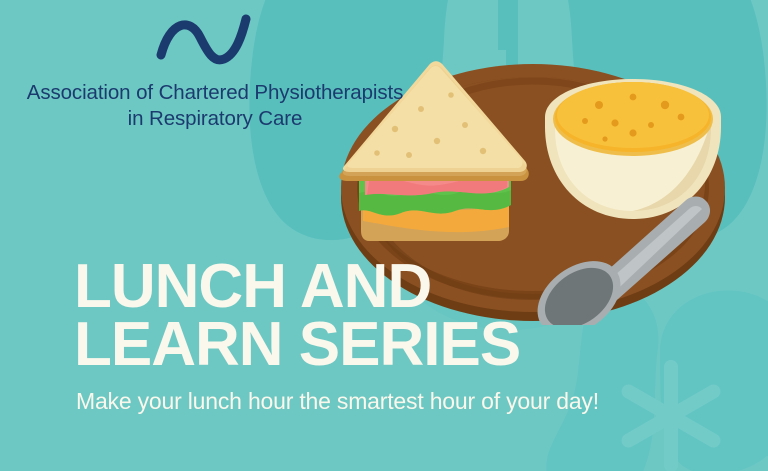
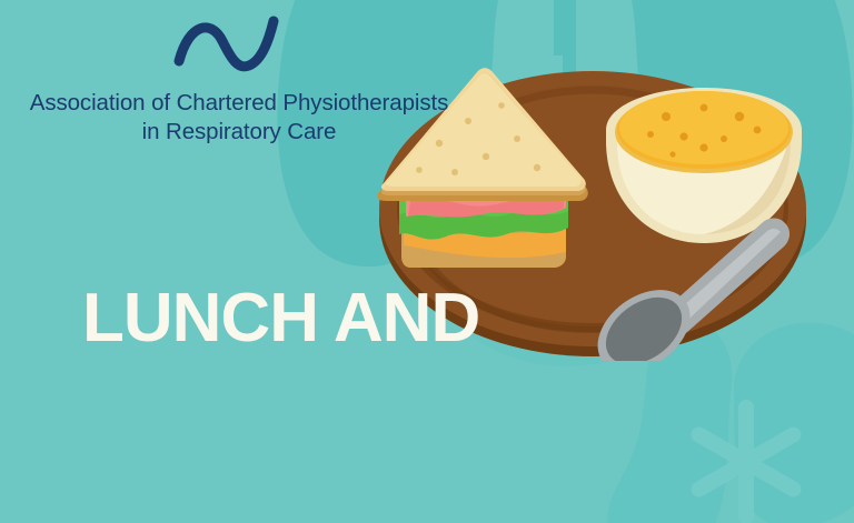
  Association of Chartered Physiotherapists
  in Respiratory Care
  LUNCH AND
- LEARN SERIES
- Make your lunch hour the smartest hour of your day!
